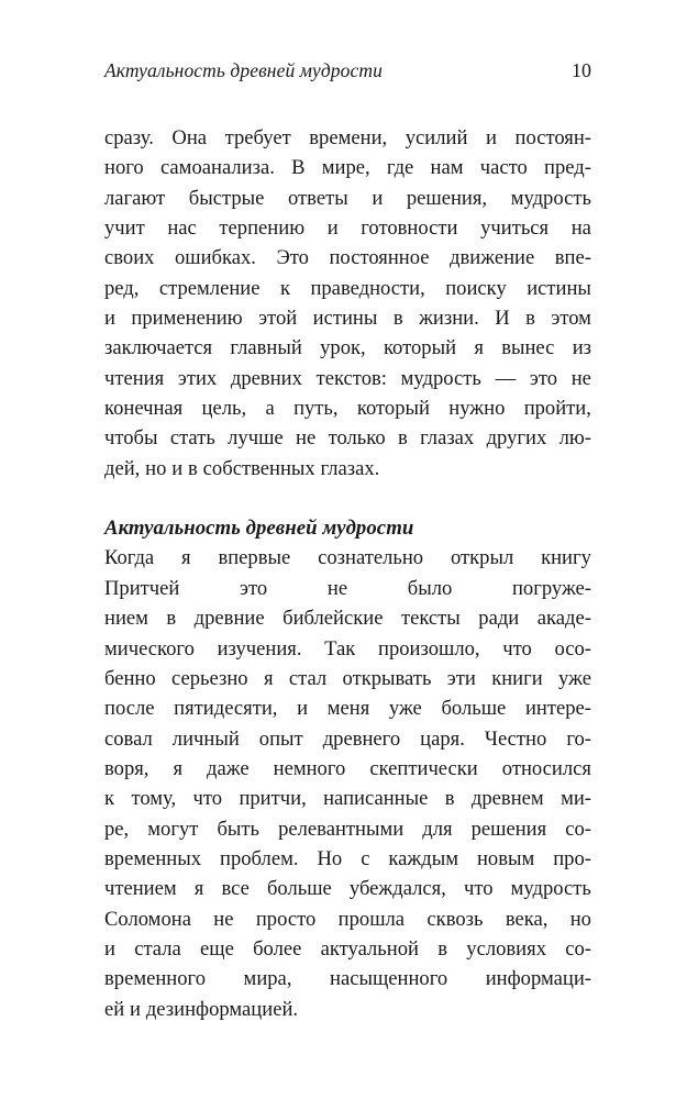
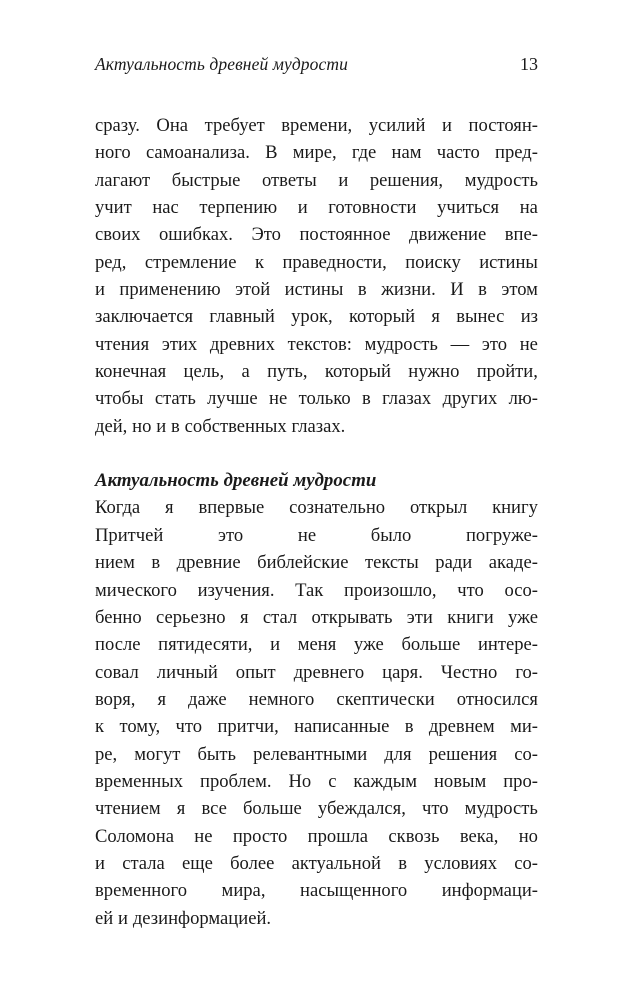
  Актуальность древней мудрости
- 10
+ 13
  сразу.
  Она
  требует
  времени,
  усилий
  и
  постоян-
  ного
  самоанализа.
  В
  мире,
  где
  нам
  часто
  пред-
  лагают
  быстрые
  ответы
  и
  решения,
  мудрость
  учит
  нас
  терпению
  и
  готовности
  учиться
  на
  своих
  ошибках.
  Это
  постоянное
  движение
  впе-
  ред,
  стремление
  к
  праведности,
  поиску
  истины
  и
  применению
  этой
  истины
  в
  жизни.
  И
  в
  этом
  заключается
  главный
  урок,
  который
  я
  вынес
  из
  чтения
  этих
  древних
  текстов:
  мудрость
  —
  это
  не
  конечная
  цель,
  а
  путь,
  который
  нужно
  пройти,
  чтобы
  стать
  лучше
  не
  только
  в
  глазах
  других
  лю-
  дей, но и в собственных глазах.
  Актуальность древней мудрости
  Когда
  я
  впервые
  сознательно
  открыл
  книгу
  Притчей
  это
  не
  было
  погруже-
  нием
  в
  древние
  библейские
  тексты
  ради
  акаде-
  мического
  изучения.
  Так
  произошло,
  что
  осо-
  бенно
  серьезно
  я
  стал
  открывать
  эти
  книги
  уже
  после
  пятидесяти,
  и
  меня
  уже
  больше
  интере-
  совал
  личный
  опыт
  древнего
  царя.
  Честно
  го-
  воря,
  я
  даже
  немного
  скептически
  относился
  к
  тому,
  что
  притчи,
  написанные
  в
  древнем
  ми-
  ре,
  могут
  быть
  релевантными
  для
  решения
  со-
  временных
  проблем.
  Но
  с
  каждым
  новым
  про-
  чтением
  я
  все
  больше
  убеждался,
  что
  мудрость
  Соломона
  не
  просто
  прошла
  сквозь
  века,
  но
  и
  стала
  еще
  более
  актуальной
  в
  условиях
  со-
  временного
  мира,
  насыщенного
  информаци-
  ей и дезинформацией.
